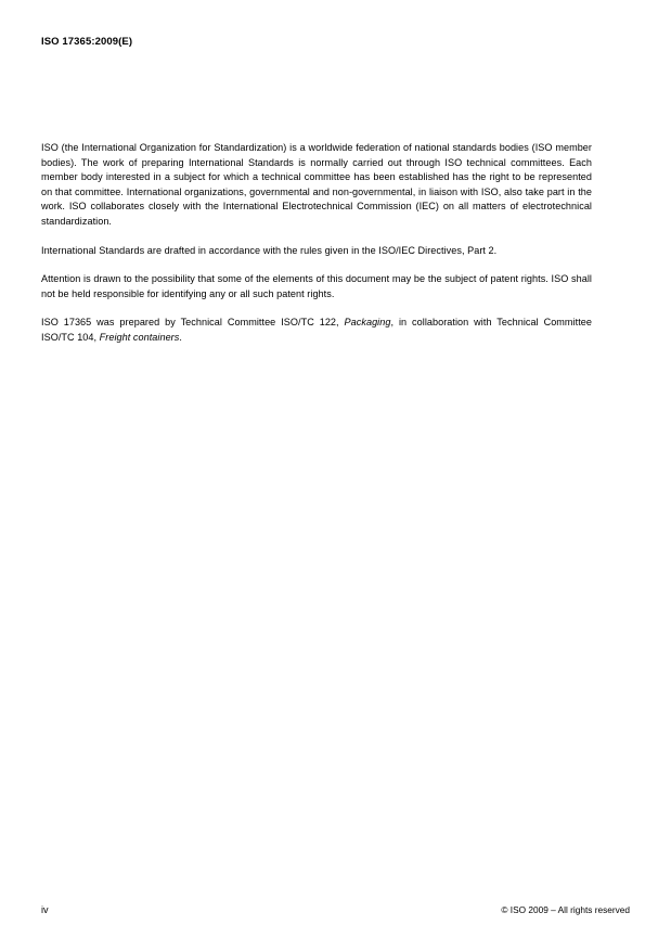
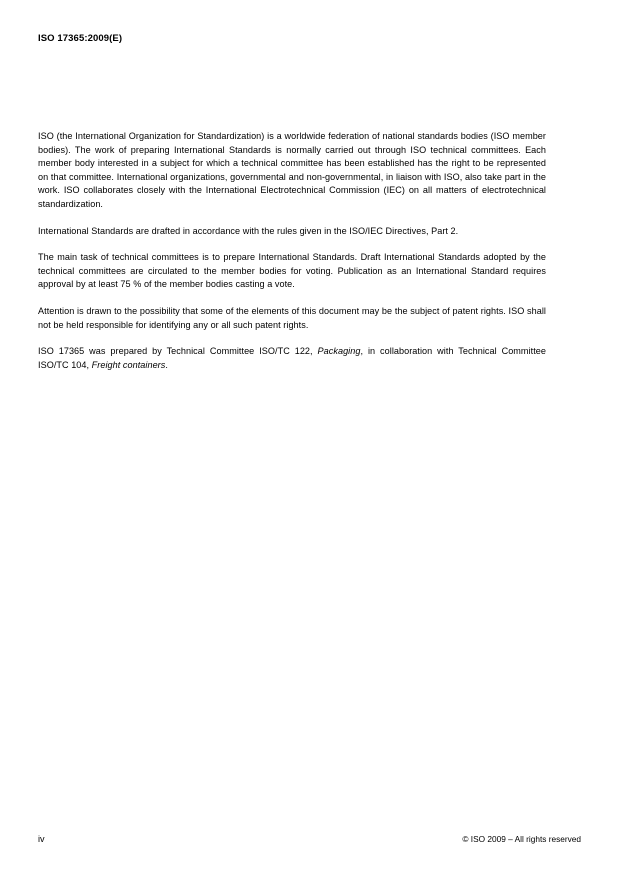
  ISO 17365:2009(E)
  ISO (the International Organization for Standardization) is a worldwide federation of national standards bodies (ISO member bodies). The work of preparing International Standards is normally carried out through ISO technical committees. Each member body interested in a subject for which a technical committee has been established has the right to be represented on that committee. International organizations, governmental and non-governmental, in liaison with ISO, also take part in the work. ISO collaborates closely with the International Electrotechnical Commission (IEC) on all matters of electrotechnical standardization.
  International Standards are drafted in accordance with the rules given in the ISO/IEC Directives, Part 2.
+ The main task of technical committees is to prepare International Standards. Draft International Standards adopted by the technical committees are circulated to the member bodies for voting. Publication as an International Standard requires approval by at least 75 % of the member bodies casting a vote.
  Attention is drawn to the possibility that some of the elements of this document may be the subject of patent rights. ISO shall not be held responsible for identifying any or all such patent rights.
  ISO 17365 was prepared by Technical Committee ISO/TC 122, Packaging, in collaboration with Technical Committee ISO/TC 104, Freight containers.
  iv
  © ISO 2009 – All rights reserved
